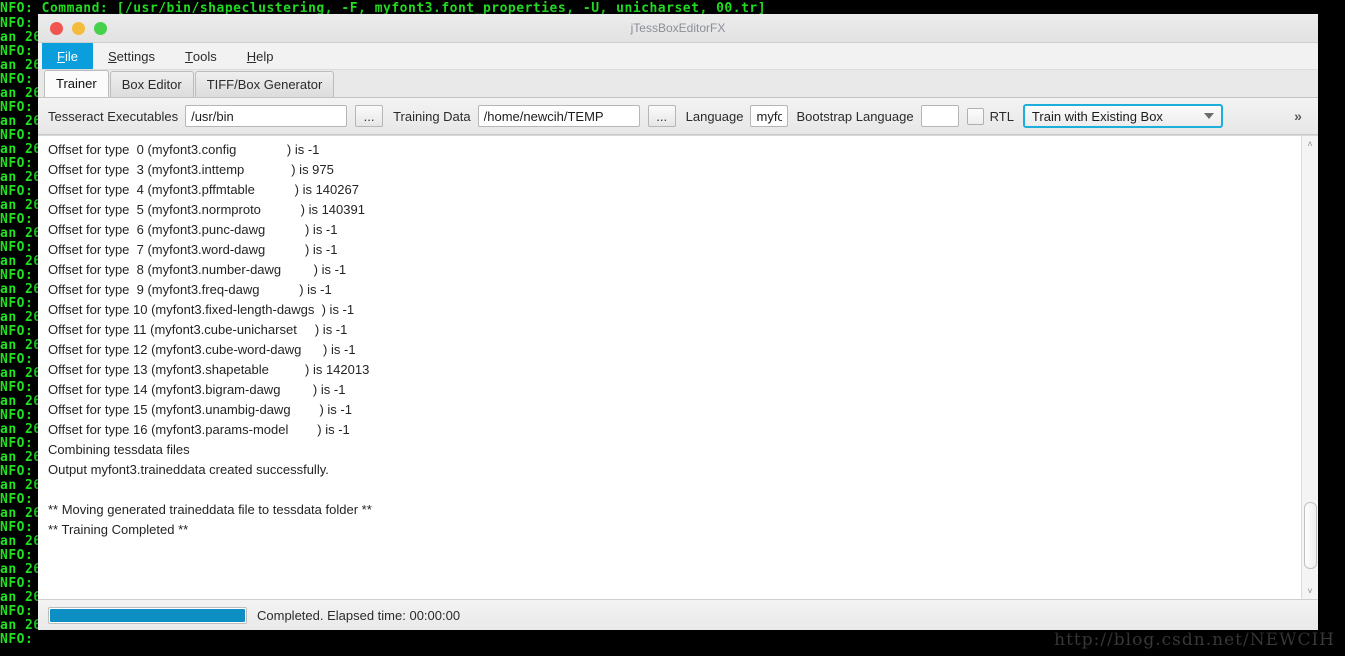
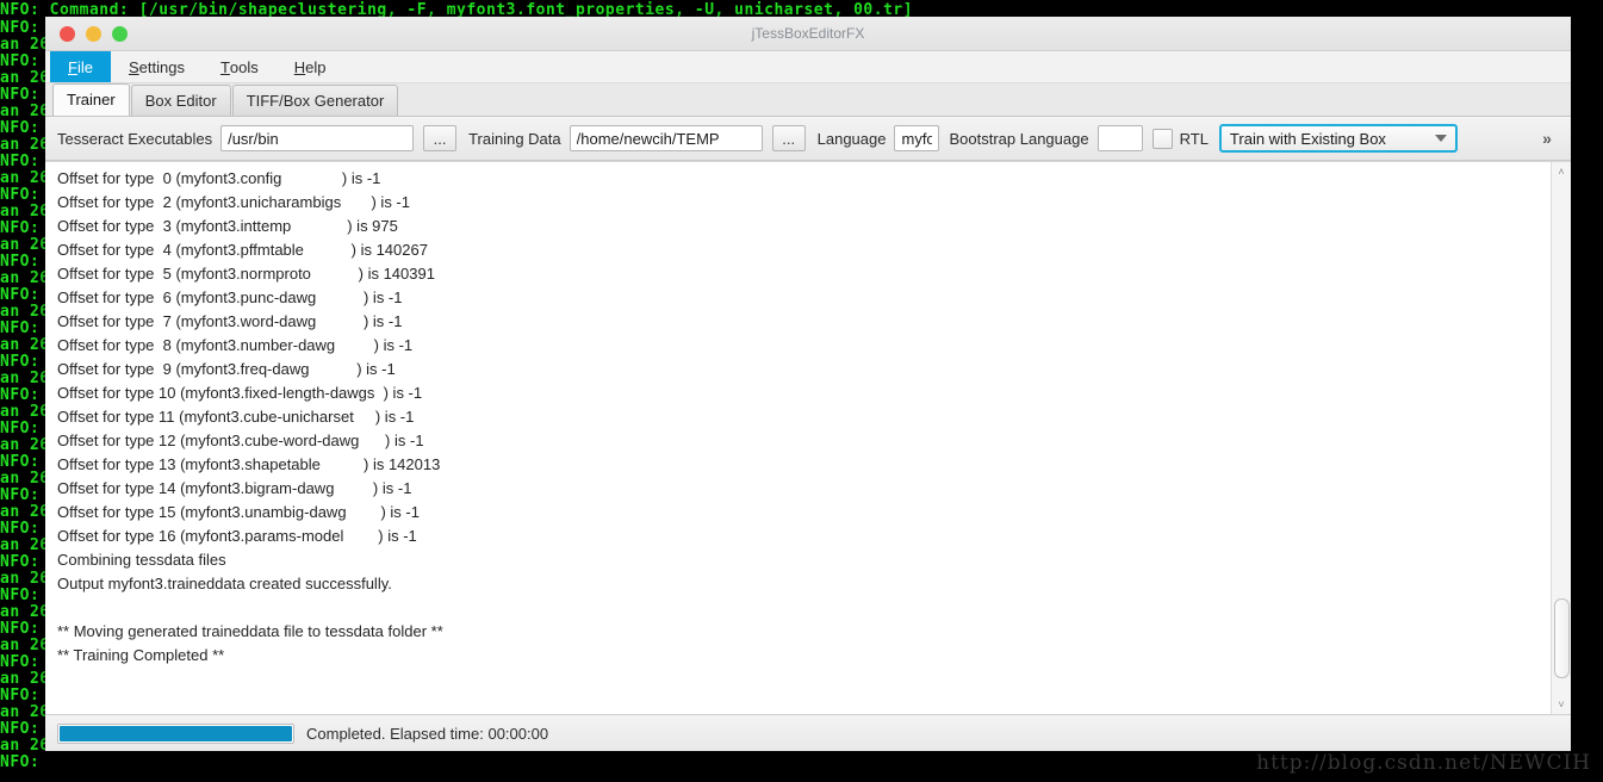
  NFO: Command: [/usr/bin/shapeclustering, -F, myfont3.font_properties, -U, unicharset, 00.tr]
  NFO:
  an 2
  NFO:
  an 2
  NFO:
  an 2
  NFO:
  an 2
  NFO:
  an 2
  NFO:
  an 2
  NFO:
  an 2
  NFO:
  an 2
  NFO:
  an 2
  NFO:
  an 2
  NFO:
  an 2
  NFO:
  an 2
  NFO:
  an 2
  NFO:
  an 2
  NFO:
  an 2
  NFO:
  an 2
  NFO:
  an 2
  NFO:
  an 2
  NFO:
  an 2
  NFO:
  an 2
  NFO:
  an 2
  NFO:
  an 2
  NFO:
  http://blog.csdn.net/NEWCIH
  jTessBoxEditorFX
  F
  ile
  S
  ettings
  T
  ools
  H
  elp
  Trainer
  Box Editor
  TIFF/Box Generator
  Tesseract Executables
  /usr/bin
  ...
  Training Data
  /home/newcih/TEMP
  ...
  Language
  myfo
  Bootstrap Language
  RTL
  Train with Existing Box
  »
  Offset for type 0 (myfont3.config ) is -1
+ Offset for type 2 (myfont3.unicharambigs ) is -1
  Offset for type 3 (myfont3.inttemp ) is 975
  Offset for type 4 (myfont3.pffmtable ) is 140267
  Offset for type 5 (myfont3.normproto ) is 140391
  Offset for type 6 (myfont3.punc-dawg ) is -1
  Offset for type 7 (myfont3.word-dawg ) is -1
  Offset for type 8 (myfont3.number-dawg ) is -1
  Offset for type 9 (myfont3.freq-dawg ) is -1
  Offset for type 10 (myfont3.fixed-length-dawgs ) is -1
  Offset for type 11 (myfont3.cube-unicharset ) is -1
  Offset for type 12 (myfont3.cube-word-dawg ) is -1
  Offset for type 13 (myfont3.shapetable ) is 142013
  Offset for type 14 (myfont3.bigram-dawg ) is -1
  Offset for type 15 (myfont3.unambig-dawg ) is -1
  Offset for type 16 (myfont3.params-model ) is -1
  Combining tessdata files
  Output myfont3.traineddata created successfully.
  ** Moving generated traineddata file to tessdata folder **
  ** Training Completed **
  ˄
  ˅
  Completed. Elapsed time: 00:00:00
